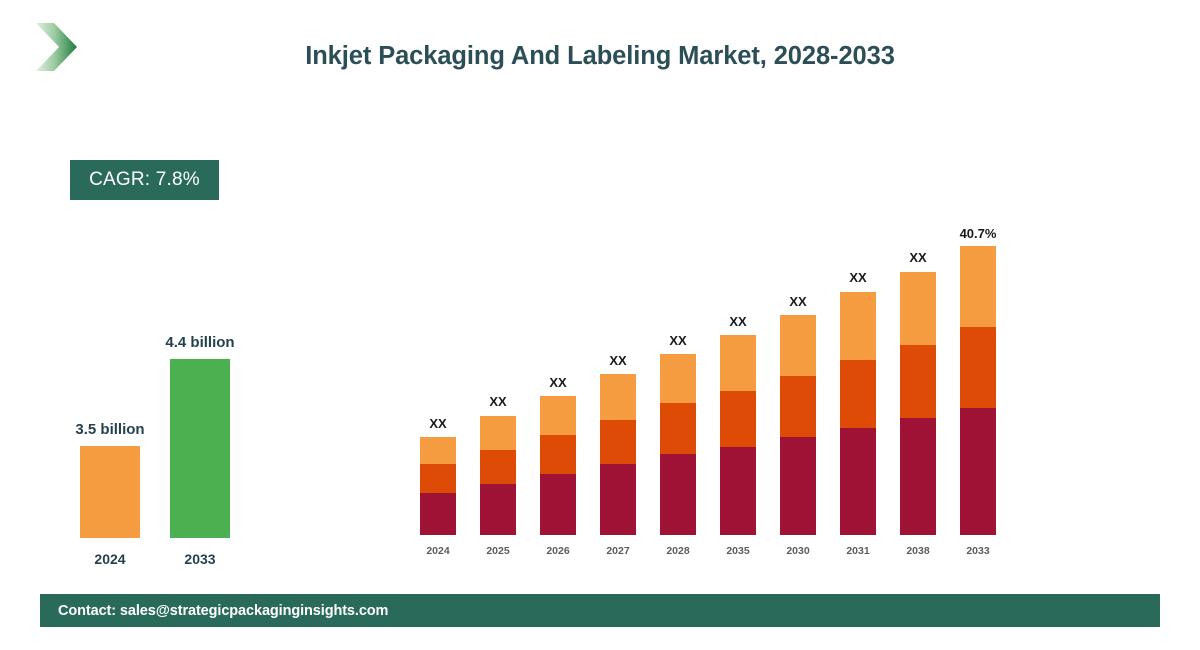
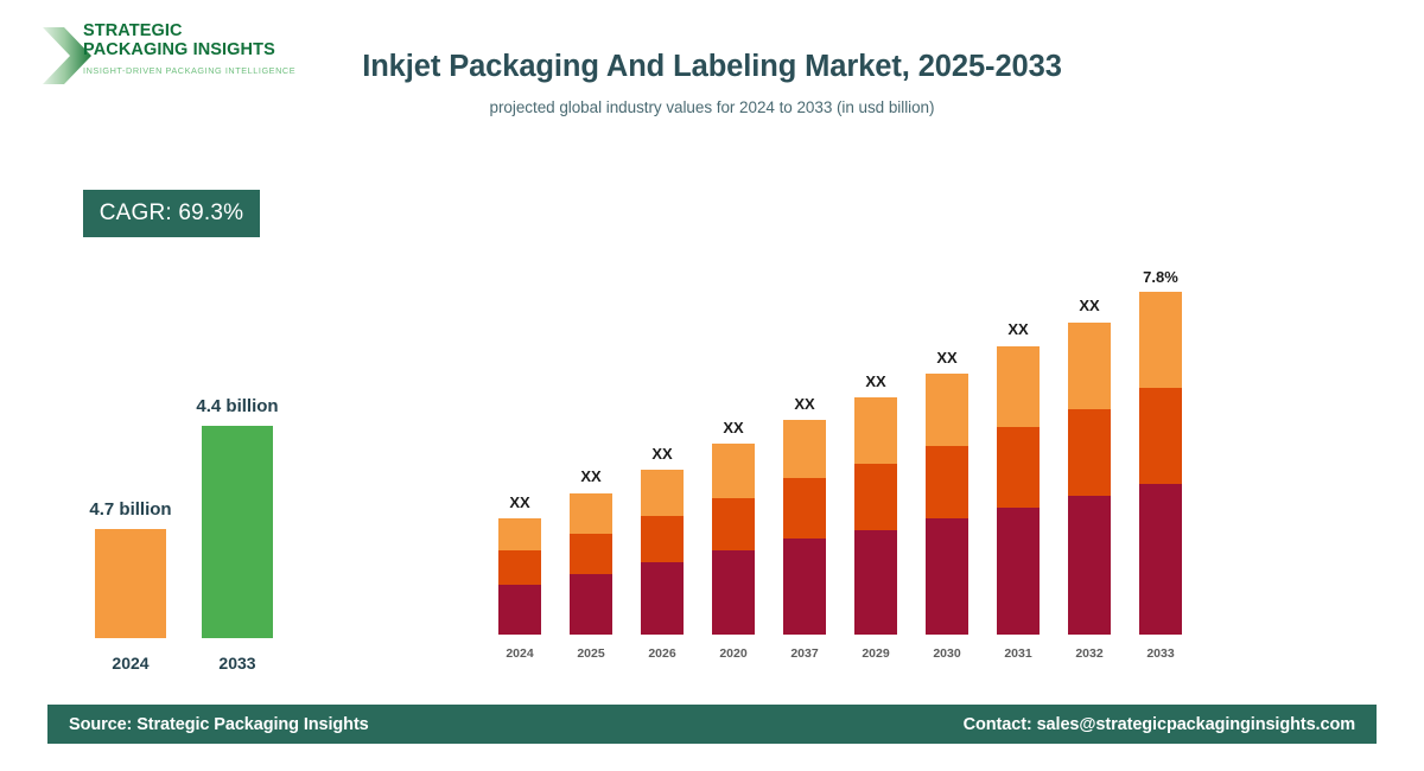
+ STRATEGIC
+ PACKAGING INSIGHTS
+ INSIGHT-DRIVEN PACKAGING INTELLIGENCE
- Inkjet Packaging And Labeling Market, 2028-2033
+ Inkjet Packaging And Labeling Market, 2025-2033
+ projected global industry values for 2024 to 2033 (in usd billion)
- CAGR: 7.8%
+ CAGR: 69.3%
- 3.5 billion
+ 4.7 billion
  2024
  4.4 billion
  2033
  XX
  2024
  XX
  2025
  XX
  2026
  XX
- 2027
+ 2020
  XX
- 2028
+ 2037
  XX
- 2035
+ 2029
  XX
  2030
  XX
  2031
  XX
- 2038
+ 2032
- 40.7%
+ 7.8%
  2033
+ Source: Strategic Packaging Insights
  Contact: sales@strategicpackaginginsights.com
